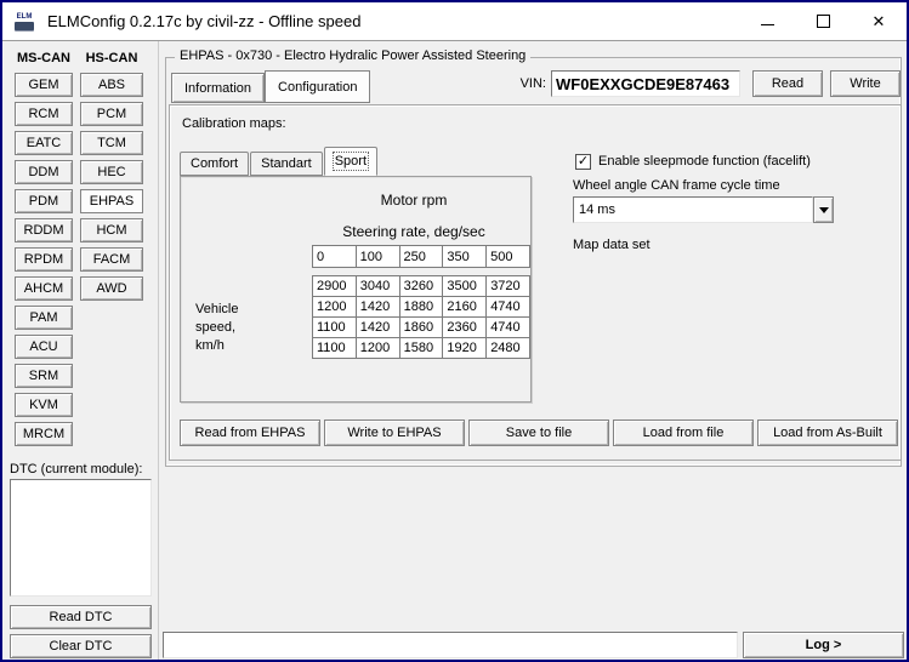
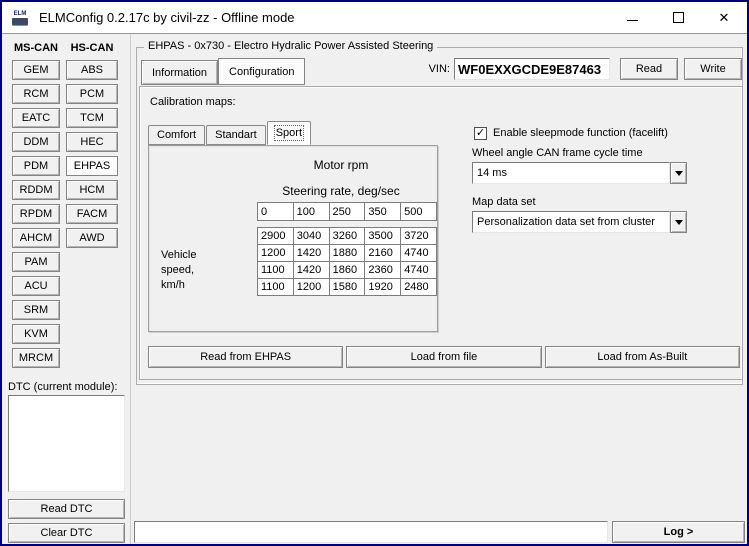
- ELMConfig 0.2.17c by civil-zz - Offline speed
+ ELMConfig 0.2.17c by civil-zz - Offline mode
  ✕
  MS-CAN
  GEM
  RCM
  EATC
  DDM
  PDM
  RDDM
  RPDM
  AHCM
  PAM
  ACU
  SRM
  KVM
  MRCM
  HS-CAN
  ABS
  PCM
  TCM
  HEC
  EHPAS
  HCM
  FACM
  AWD
  DTC (current module):
  Read DTC
  Clear DTC
  EHPAS - 0x730 - Electro Hydralic Power Assisted Steering
  Information
  Configuration
  VIN:
  WF0EXXGCDE9E87463
  Read
  Write
  Calibration maps:
  Comfort
  Standart
  Sport
  Motor rpm
  Steering rate, deg/sec
  0	100	250	350	500
  2900	3040	3260	3500	3720
  1200	1420	1880	2160	4740
  1100	1420	1860	2360	4740
  1100	1200	1580	1920	2480
  Vehicle
  speed,
  km/h
  ✓
  Enable sleepmode function (facelift)
  Wheel angle CAN frame cycle time
  14 ms
  Map data set
+ Personalization data set from cluster
  Read from EHPAS
- Write to EHPAS
- Save to file
  Load from file
  Load from As-Built
  Log >
